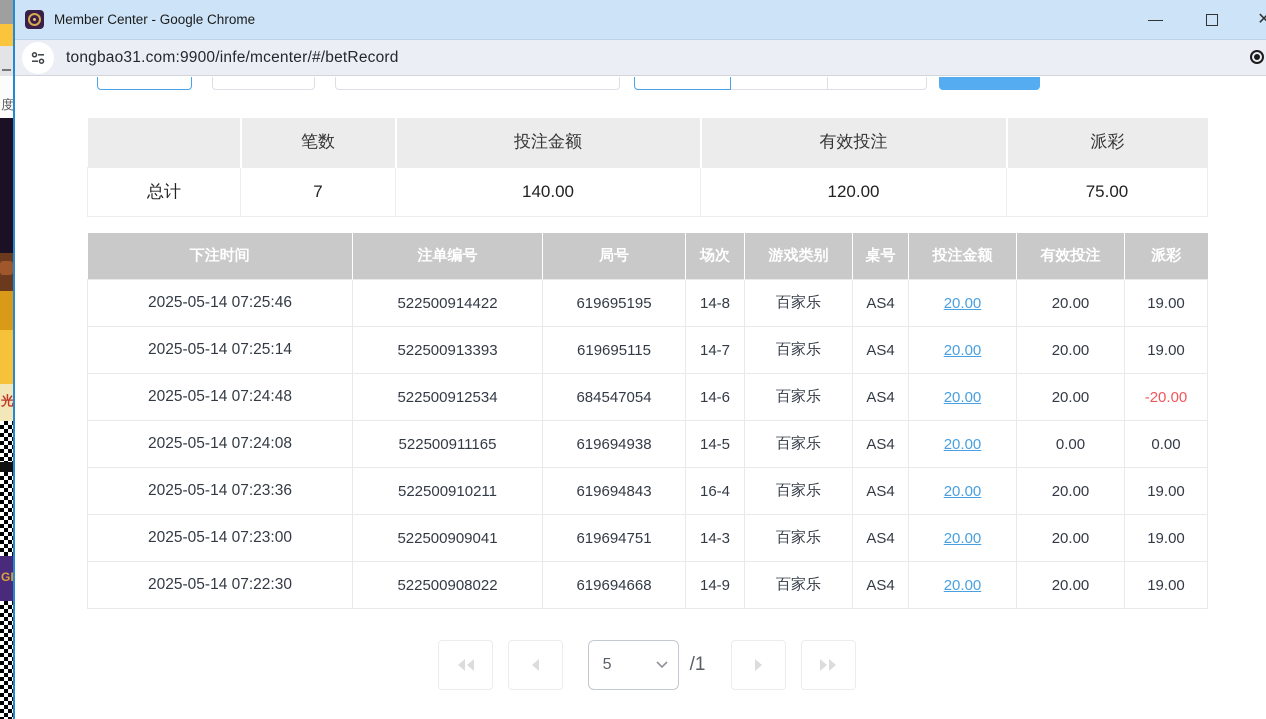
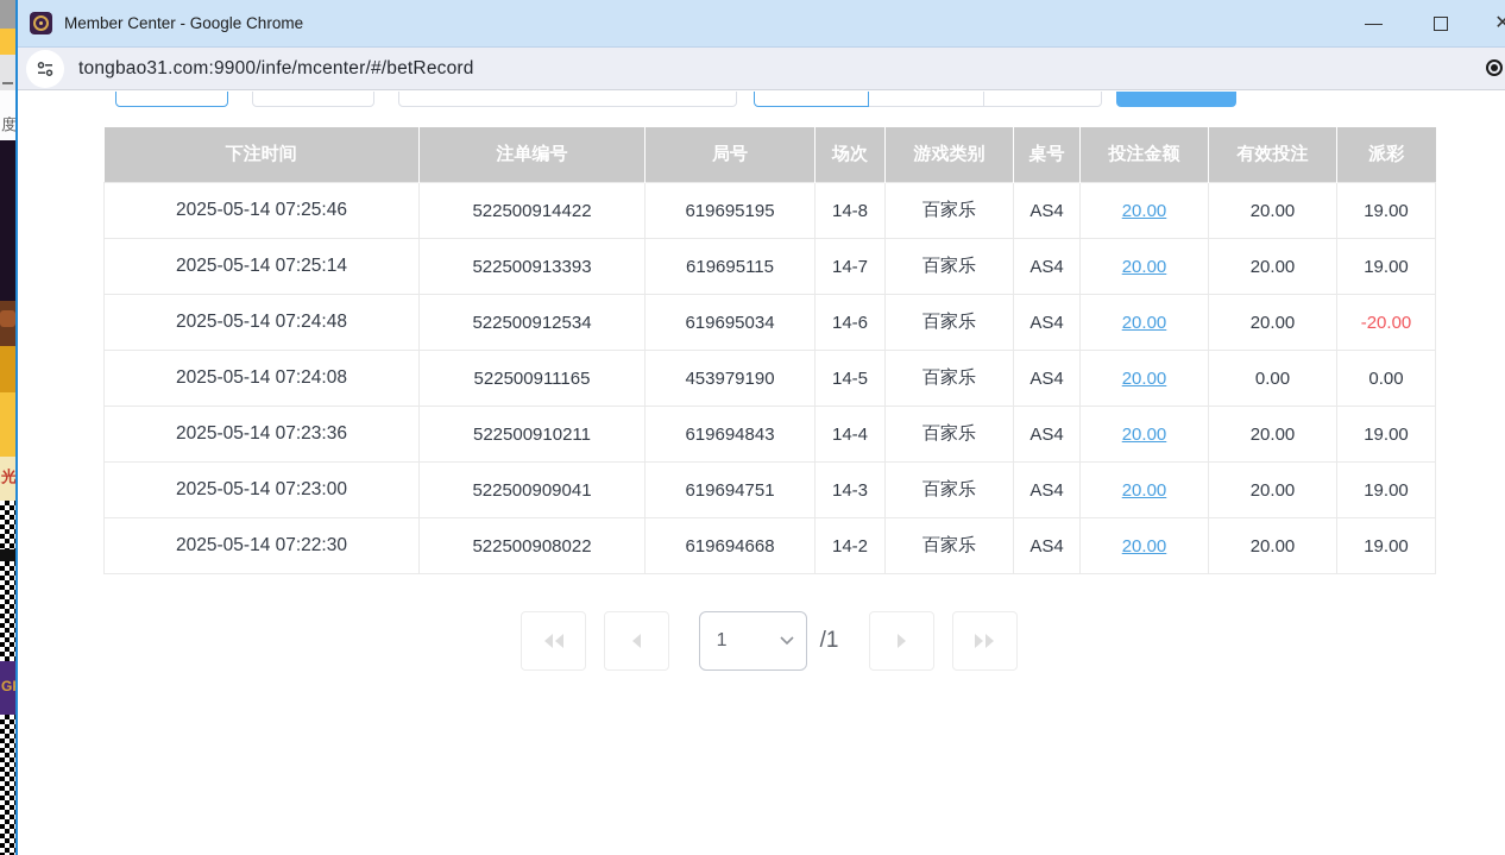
  度
  光
  Member Center - Google Chrome
  ✕
  tongbao31.com:9900/infe/mcenter/#/betRecord
- 	笔数	投注金额	有效投注	派彩
- 总计	7	140.00	120.00	75.00
  下注时间	注单编号	局号	场次	游戏类别	桌号	投注金额	有效投注	派彩
  2025-05-14 07:25:46	522500914422	619695195	14-8	百家乐	AS4	20.00	20.00	19.00
  2025-05-14 07:25:14	522500913393	619695115	14-7	百家乐	AS4	20.00	20.00	19.00
- 2025-05-14 07:24:48	522500912534	684547054	14-6	百家乐	AS4	20.00	20.00	-20.00
+ 2025-05-14 07:24:48	522500912534	619695034	14-6	百家乐	AS4	20.00	20.00	-20.00
- 2025-05-14 07:24:08	522500911165	619694938	14-5	百家乐	AS4	20.00	0.00	0.00
+ 2025-05-14 07:24:08	522500911165	453979190	14-5	百家乐	AS4	20.00	0.00	0.00
- 2025-05-14 07:23:36	522500910211	619694843	16-4	百家乐	AS4	20.00	20.00	19.00
+ 2025-05-14 07:23:36	522500910211	619694843	14-4	百家乐	AS4	20.00	20.00	19.00
  2025-05-14 07:23:00	522500909041	619694751	14-3	百家乐	AS4	20.00	20.00	19.00
- 2025-05-14 07:22:30	522500908022	619694668	14-9	百家乐	AS4	20.00	20.00	19.00
+ 2025-05-14 07:22:30	522500908022	619694668	14-2	百家乐	AS4	20.00	20.00	19.00
- 5
+ 1
  /1
